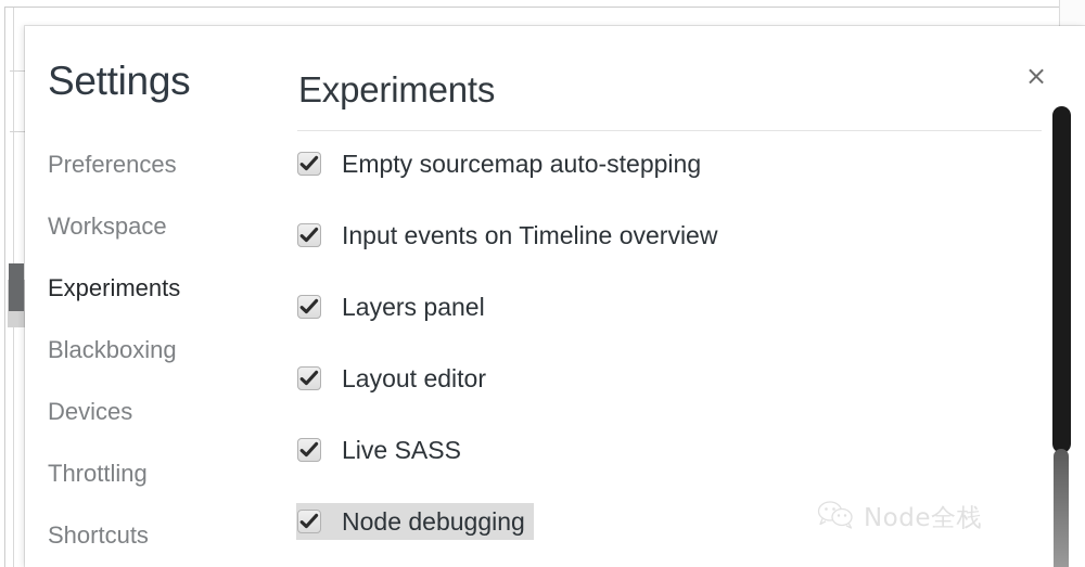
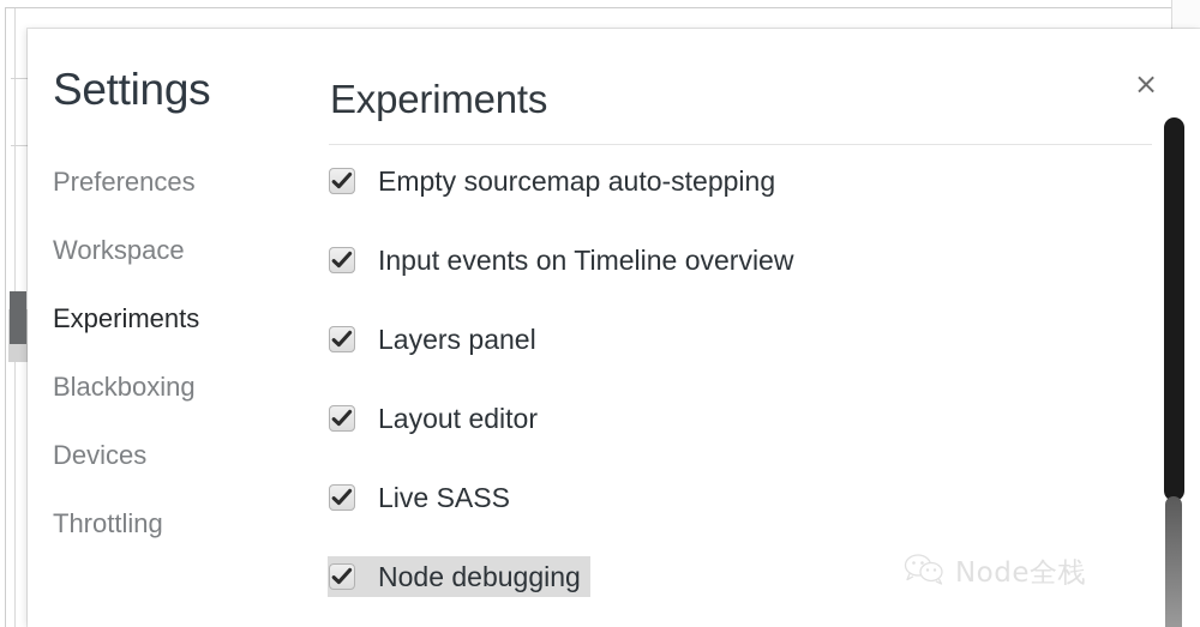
  ×
  Settings
  Preferences
  Workspace
  Experiments
  Blackboxing
  Devices
  Throttling
- Shortcuts
  Experiments
  Empty sourcemap auto-stepping
  Input events on Timeline overview
  Layers panel
  Layout editor
  Live SASS
  Node debugging
  Node全栈
